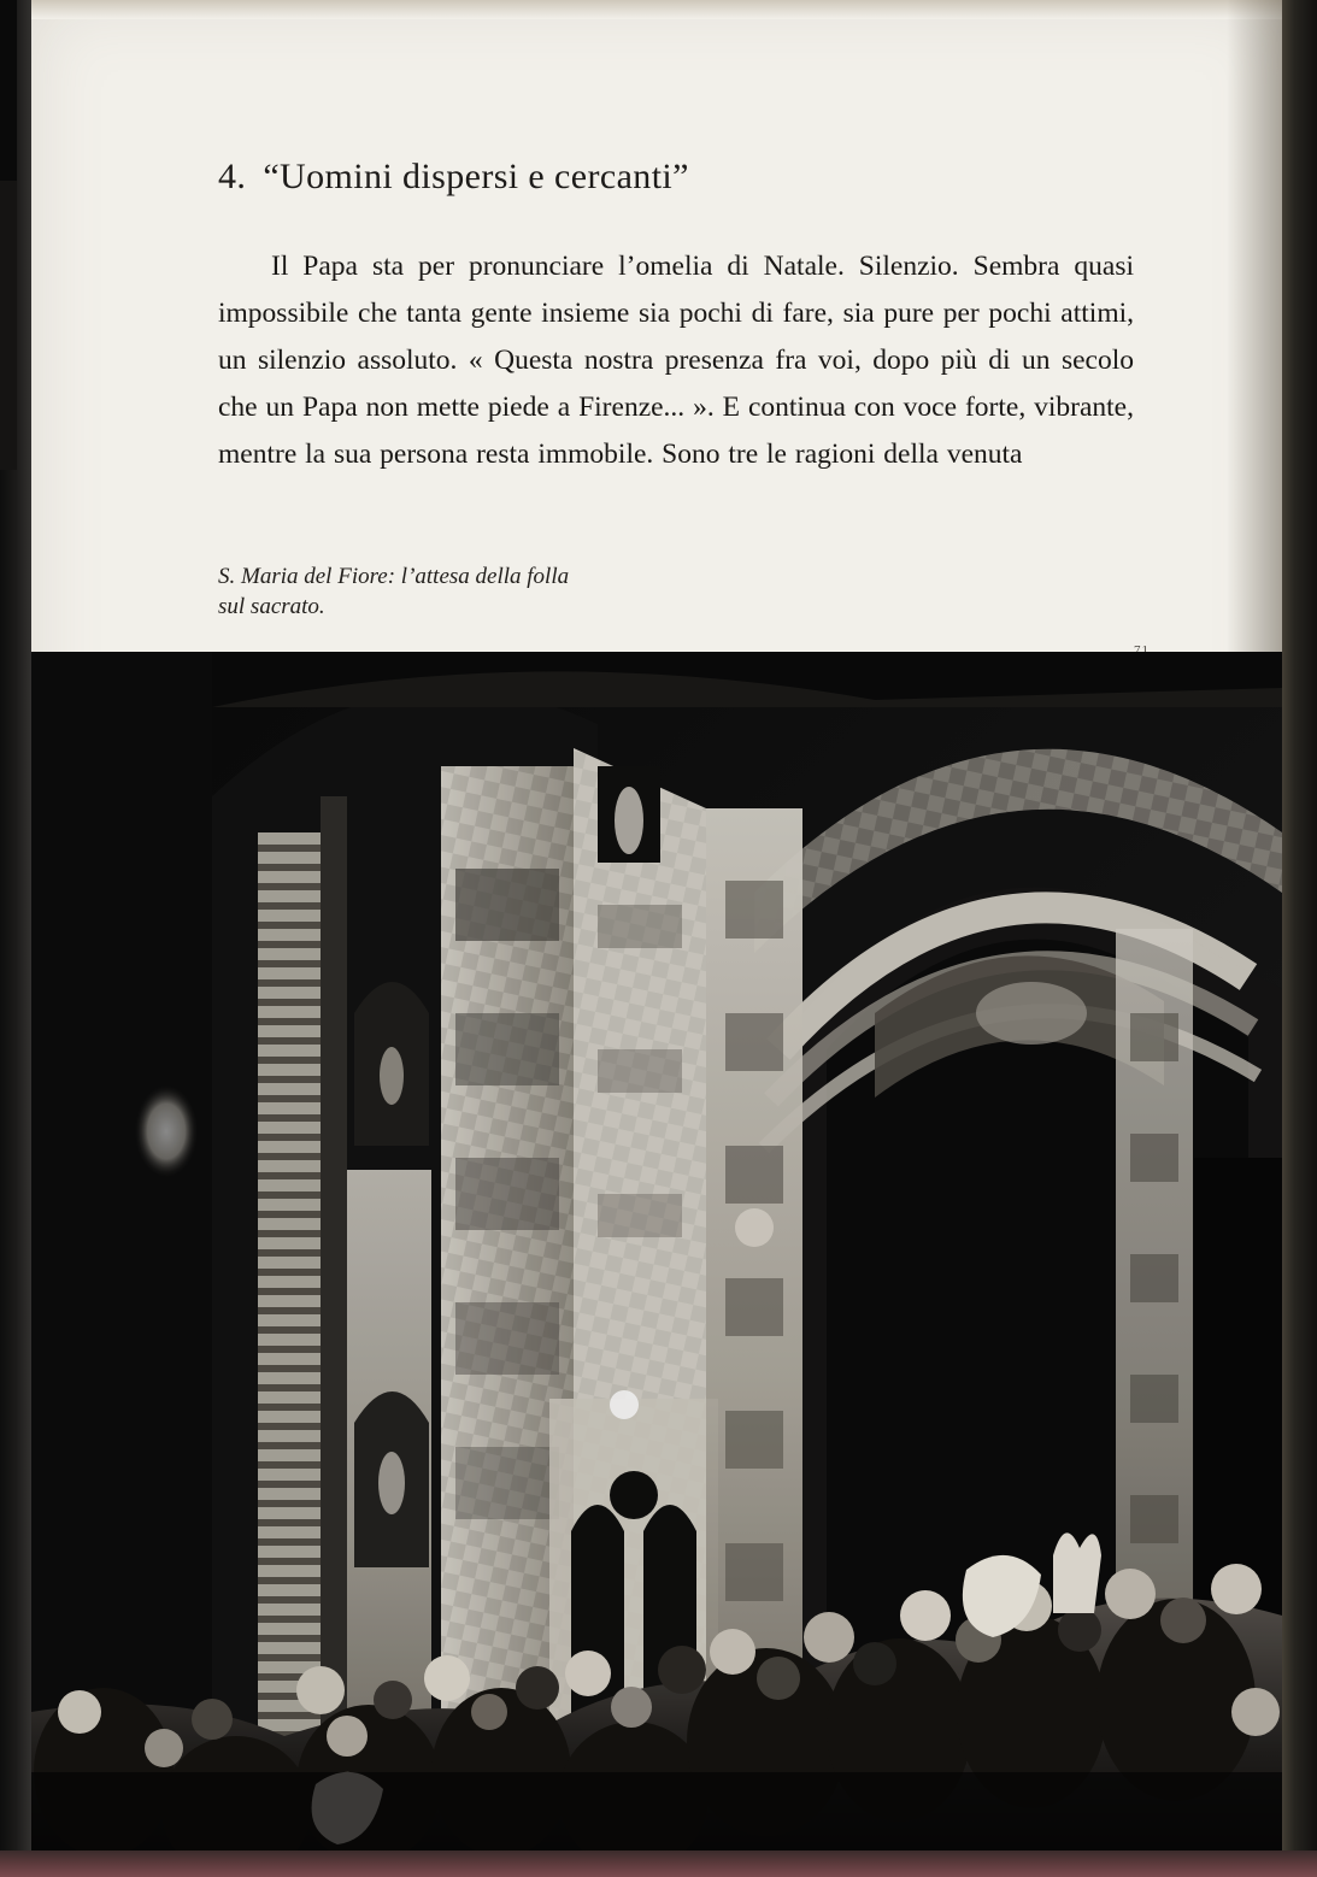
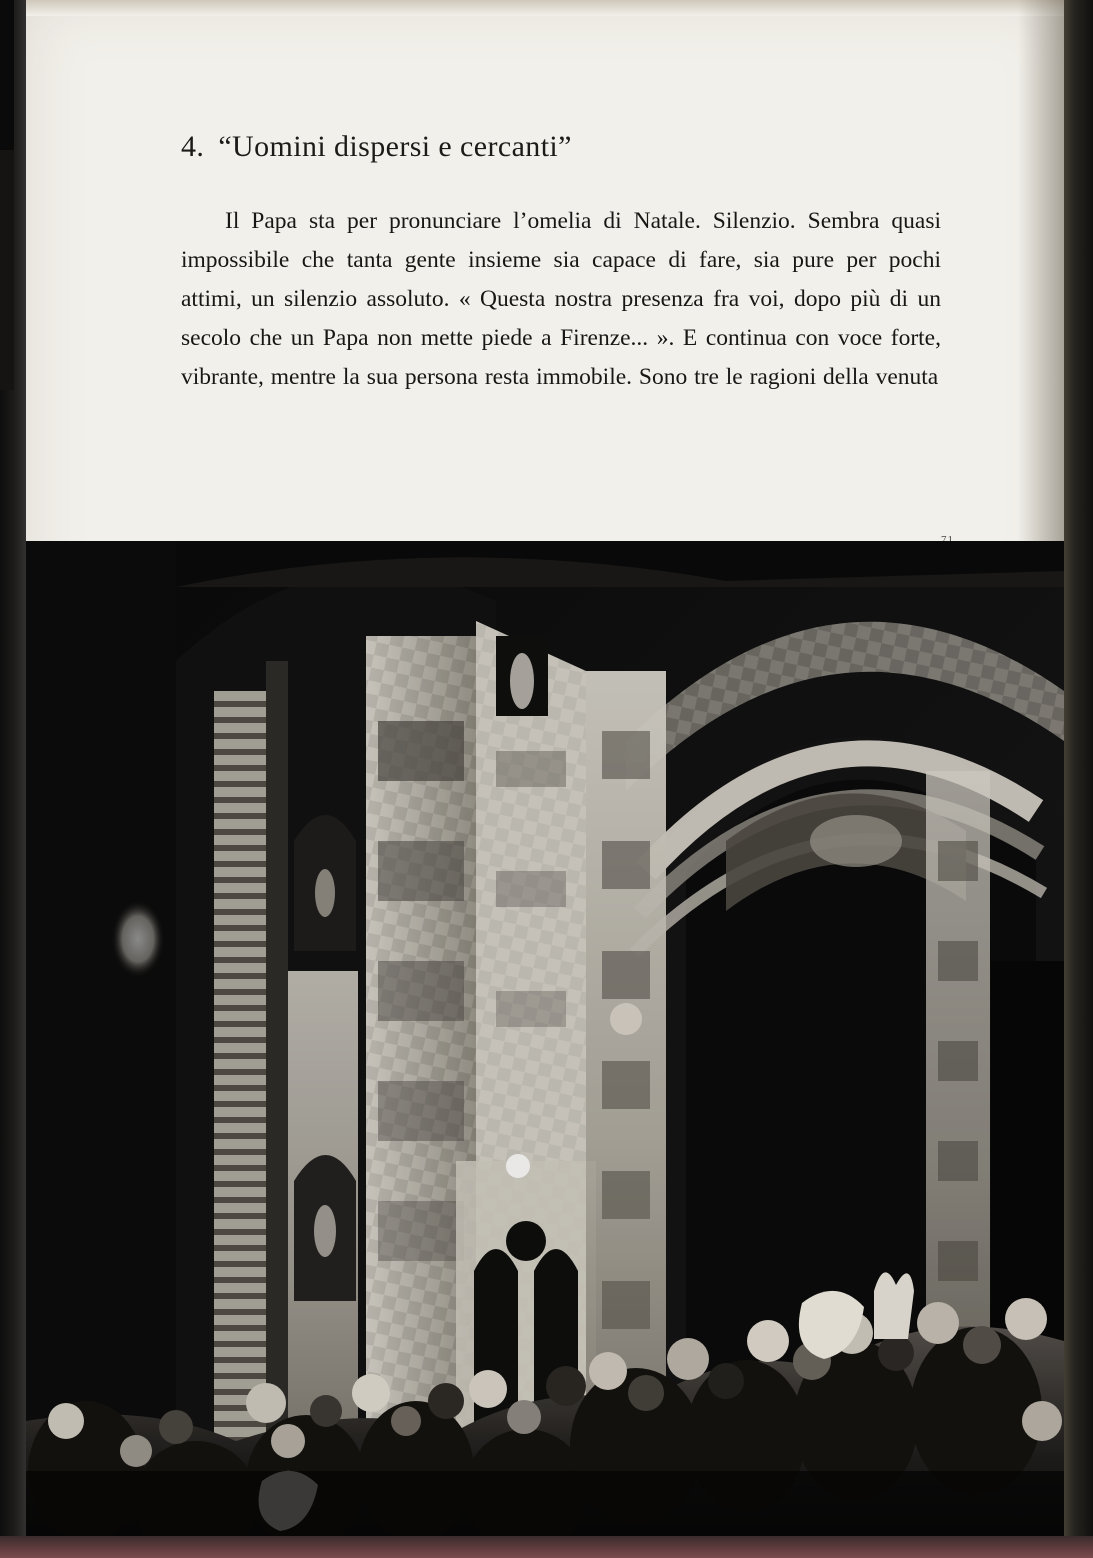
  4. “Uomini dispersi e cercanti”
- Il Papa sta per pronunciare l’omelia di Natale. Silenzio. Sembra quasi impossibile che tanta gente insieme sia pochi di fare, sia pure per pochi attimi, un silenzio assoluto. « Questa nostra presenza fra voi, dopo più di un secolo che un Papa non mette piede a Firenze... ». E continua con voce forte, vibrante, mentre la sua persona resta immobile. Sono tre le ragioni della venuta
+ Il Papa sta per pronunciare l’omelia di Natale. Silenzio. Sembra quasi impossibile che tanta gente insieme sia capace di fare, sia pure per pochi attimi, un silenzio assoluto. « Questa nostra presenza fra voi, dopo più di un secolo che un Papa non mette piede a Firenze... ». E continua con voce forte, vibrante, mentre la sua persona resta immobile. Sono tre le ragioni della venuta
- S. Maria del Fiore: l’attesa della folla
- sul sacrato.
  71
